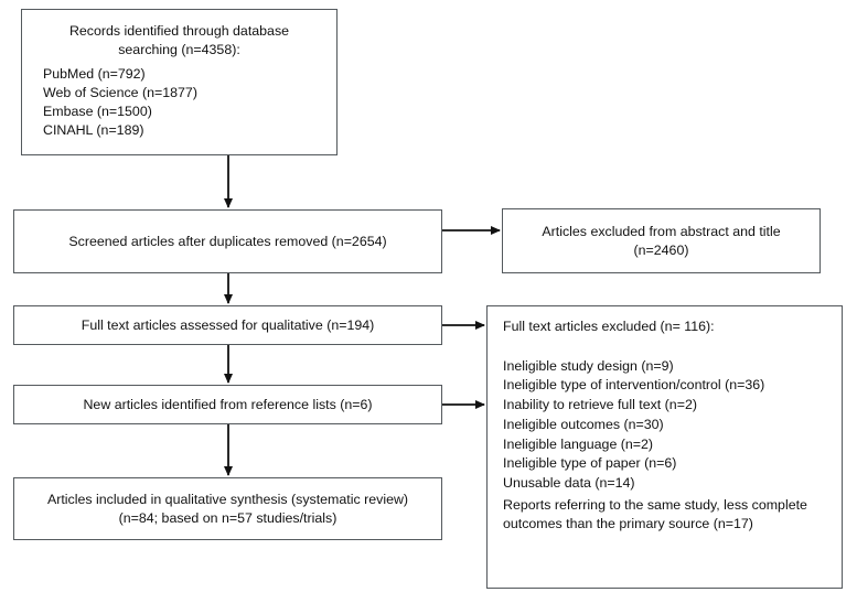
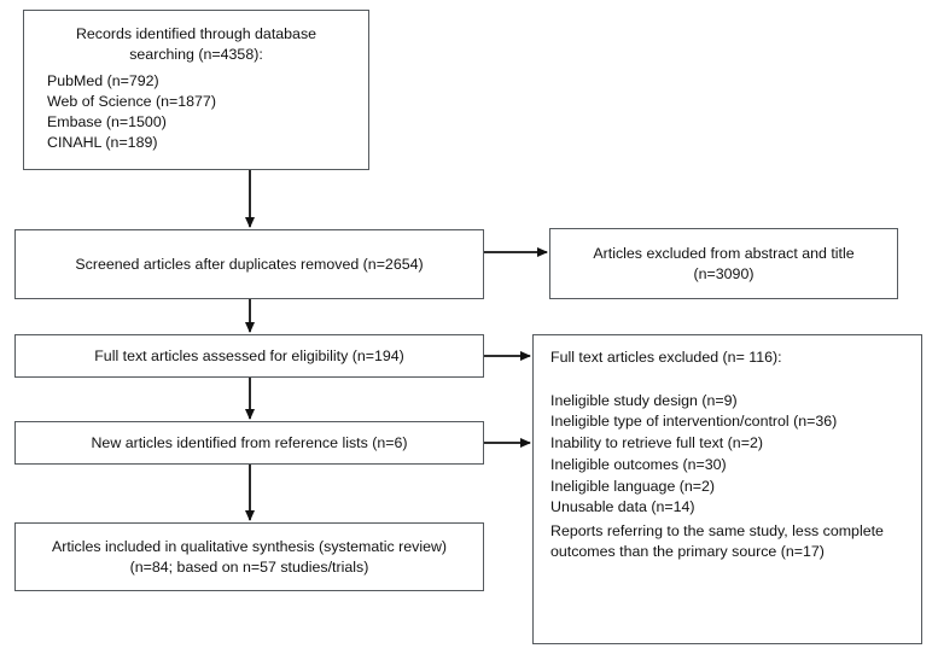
  Records identified through database searching (n=4358):
  PubMed (n=792)
  Web of Science (n=1877)
  Embase (n=1500)
  CINAHL (n=189)
  Screened articles after duplicates removed (n=2654)
- Articles excluded from abstract and title (n=2460)
+ Articles excluded from abstract and title (n=3090)
- Full text articles assessed for qualitative (n=194)
+ Full text articles assessed for eligibility (n=194)
  New articles identified from reference lists (n=6)
  Articles included in qualitative synthesis (systematic review) (n=84; based on n=57 studies/trials)
  Full text articles excluded (n= 116):
  Ineligible study design (n=9)
  Ineligible type of intervention/control (n=36)
  Inability to retrieve full text (n=2)
  Ineligible outcomes (n=30)
  Ineligible language (n=2)
- Ineligible type of paper (n=6)
  Unusable data (n=14)
  Reports referring to the same study, less complete outcomes than the primary source (n=17)
